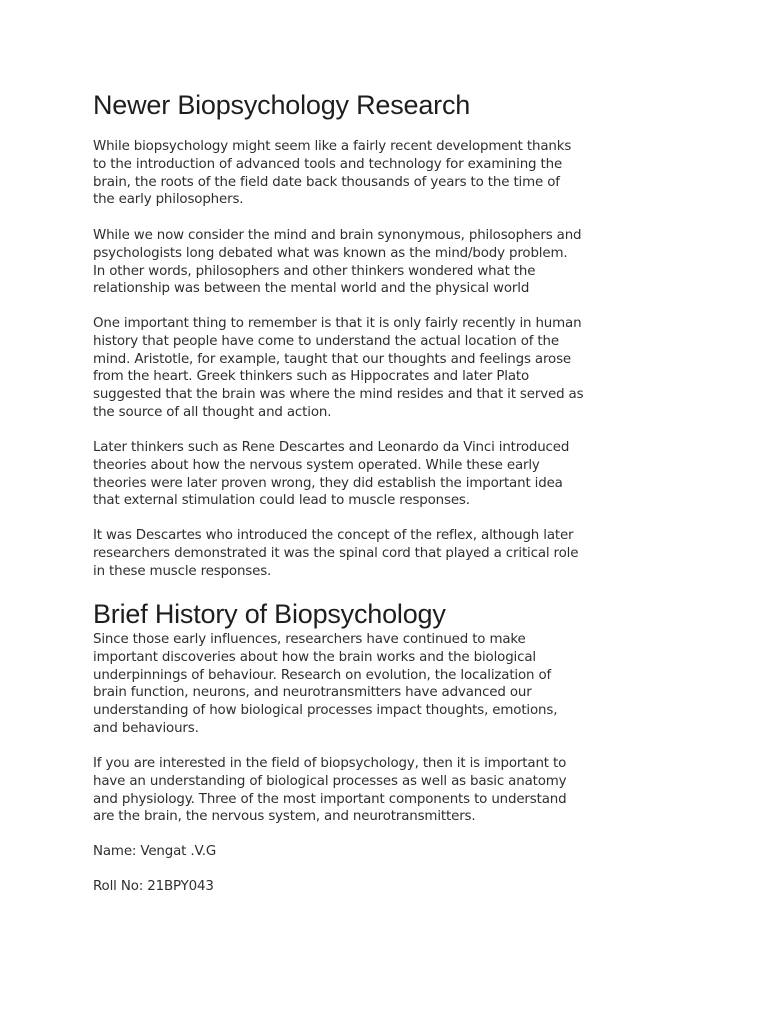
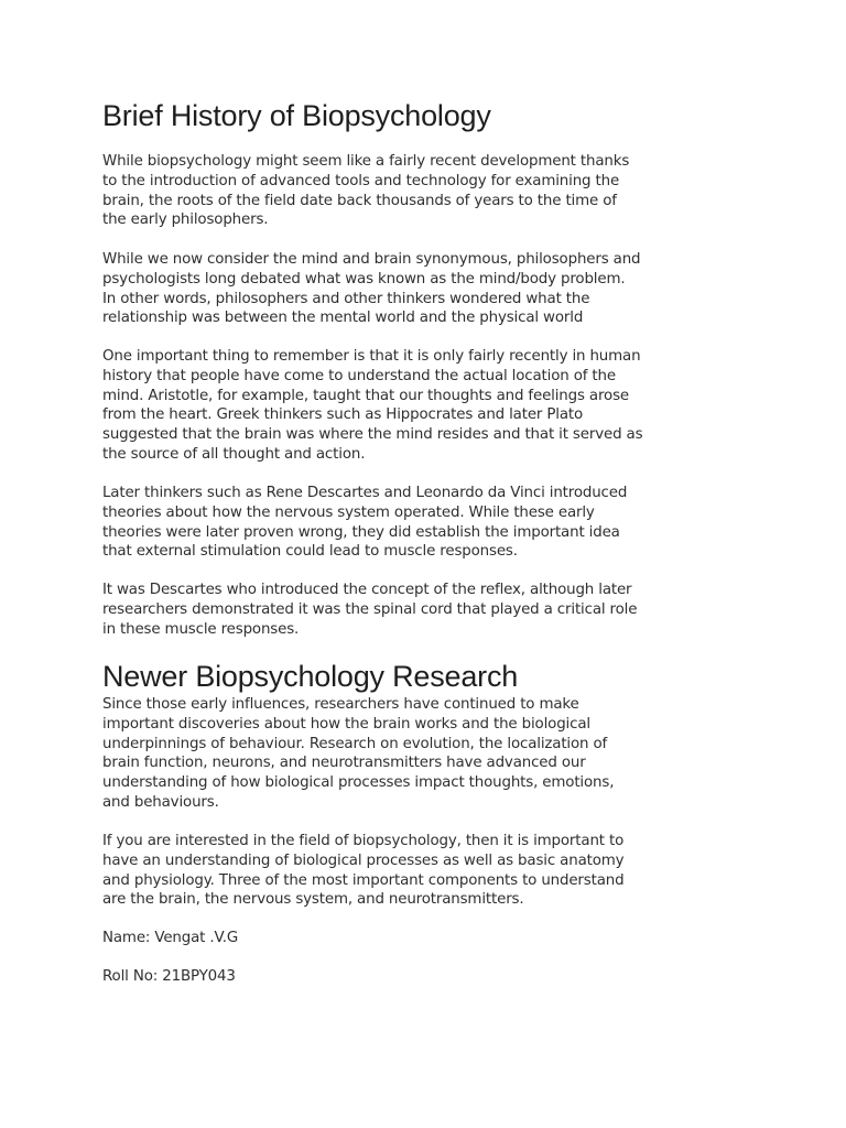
- Newer Biopsychology Research
+ Brief History of Biopsychology
  While biopsychology might seem like a fairly recent development thanks
  to the introduction of advanced tools and technology for examining the
  brain, the roots of the field date back thousands of years to the time of
  the early philosophers.
  While we now consider the mind and brain synonymous, philosophers and
  psychologists long debated what was known as the mind/body problem.
  In other words, philosophers and other thinkers wondered what the
  relationship was between the mental world and the physical world
  One important thing to remember is that it is only fairly recently in human
  history that people have come to understand the actual location of the
  mind. Aristotle, for example, taught that our thoughts and feelings arose
  from the heart. Greek thinkers such as Hippocrates and later Plato
  suggested that the brain was where the mind resides and that it served as
  the source of all thought and action.
  Later thinkers such as Rene Descartes and Leonardo da Vinci introduced
  theories about how the nervous system operated. While these early
  theories were later proven wrong, they did establish the important idea
  that external stimulation could lead to muscle responses.
  It was Descartes who introduced the concept of the reflex, although later
  researchers demonstrated it was the spinal cord that played a critical role
  in these muscle responses.
- Brief History of Biopsychology
+ Newer Biopsychology Research
  Since those early influences, researchers have continued to make
  important discoveries about how the brain works and the biological
  underpinnings of behaviour. Research on evolution, the localization of
  brain function, neurons, and neurotransmitters have advanced our
  understanding of how biological processes impact thoughts, emotions,
  and behaviours.
  If you are interested in the field of biopsychology, then it is important to
  have an understanding of biological processes as well as basic anatomy
  and physiology. Three of the most important components to understand
  are the brain, the nervous system, and neurotransmitters.
  Name: Vengat .V.G
  Roll No: 21BPY043
